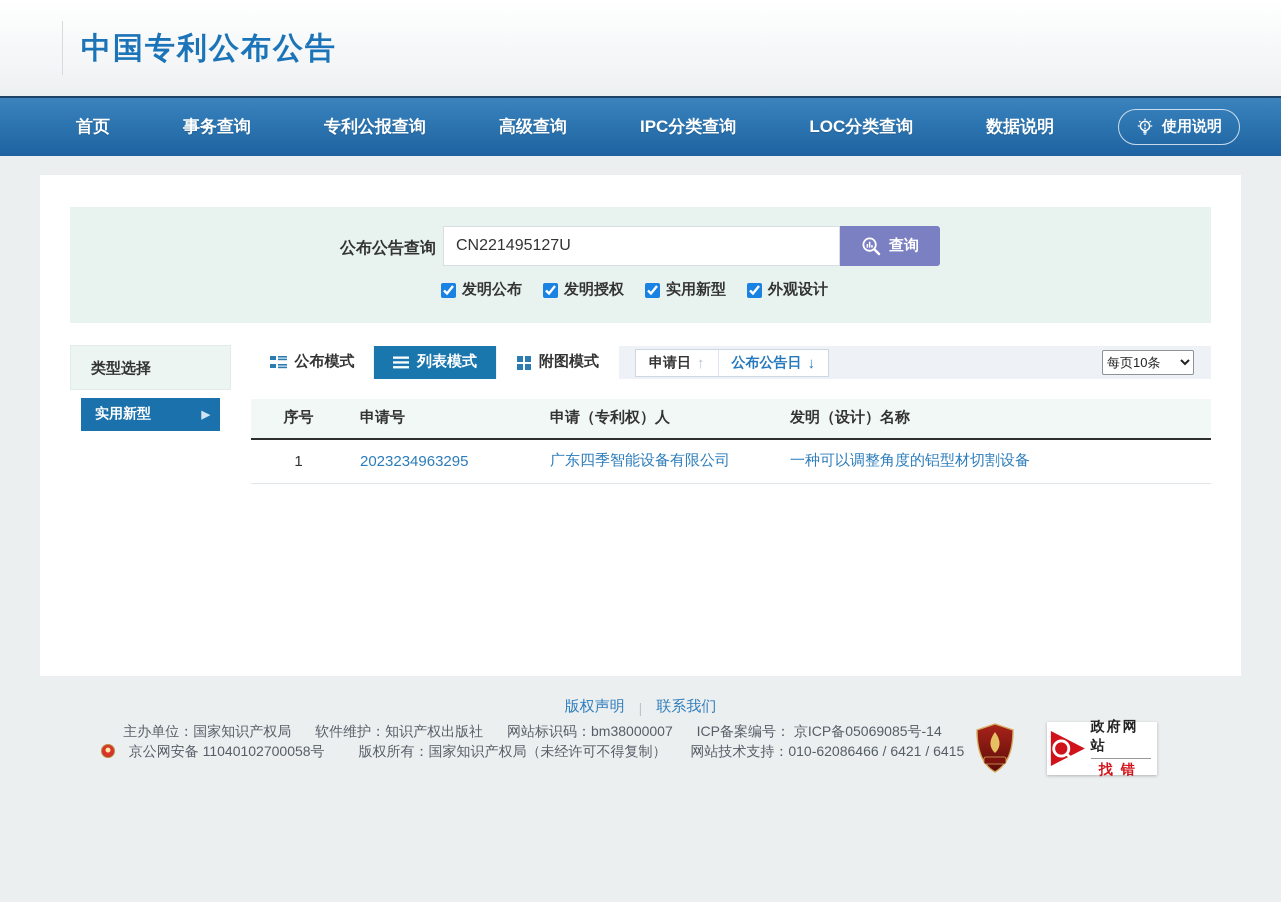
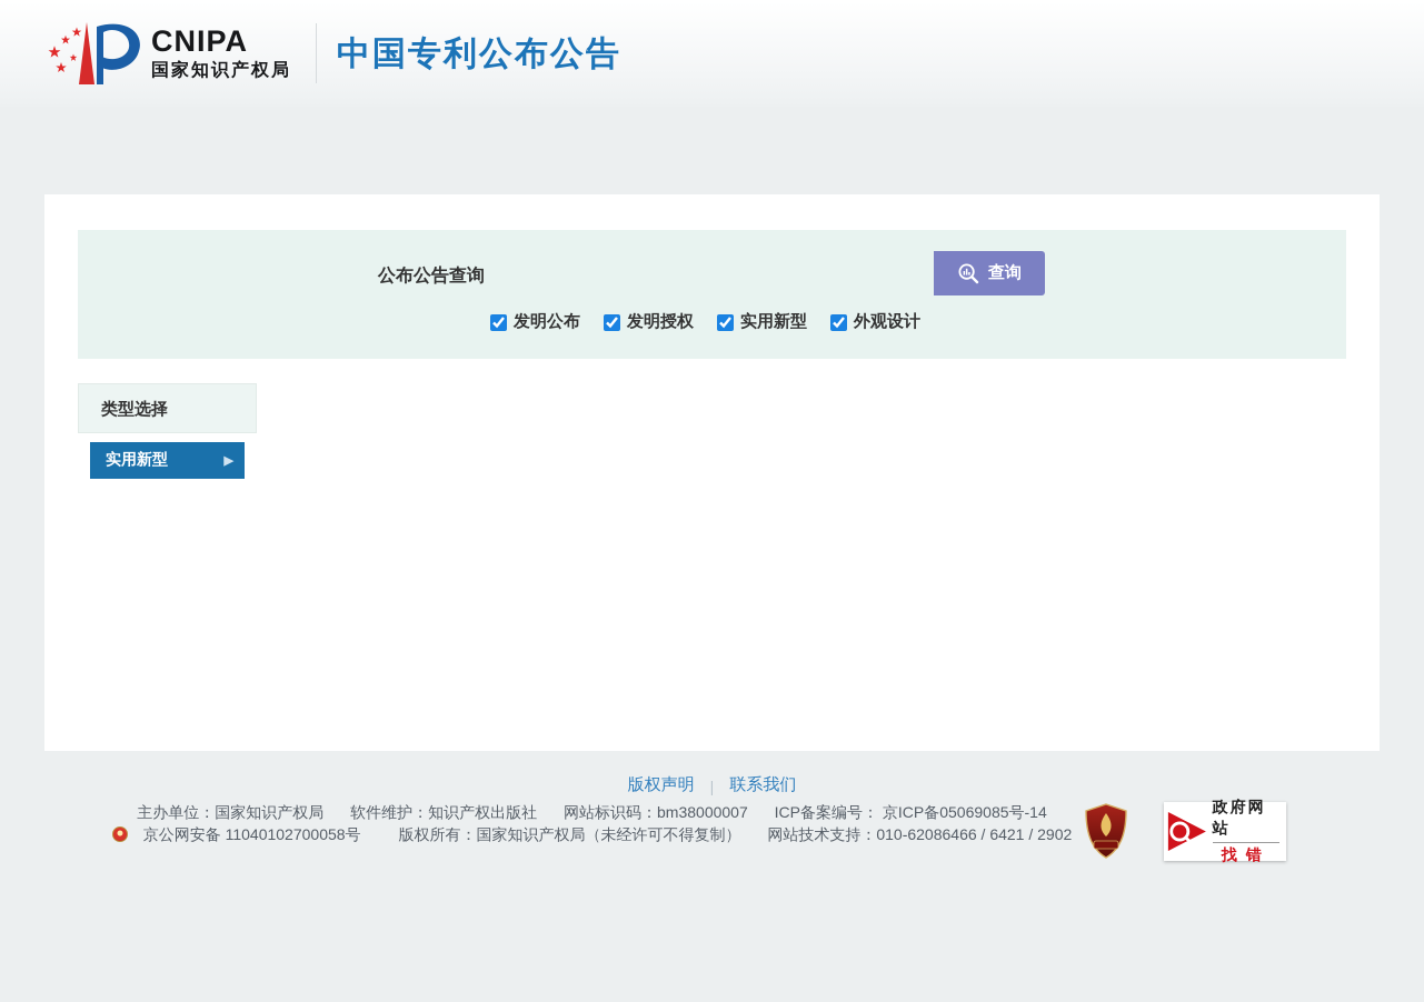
+ CNIPA
+ 国家知识产权局
  中国专利公布公告
- 首页
- 事务查询
- 专利公报查询
- 高级查询
- IPC分类查询
- LOC分类查询
- 数据说明
- 使用说明
  公布公告查询
- CN221495127U
  查询
  发明公布
  发明授权
  实用新型
  外观设计
  类型选择
  实用新型
  ▶
- 公布模式
- 列表模式
- 附图模式
- 申请日
- ↑
- 公布公告日
- ↓
- 每页10条
- 序号	申请号	申请（专利权）人	发明（设计）名称
- 1	2023234963295	广东四季智能设备有限公司	一种可以调整角度的铝型材切割设备
  版权声明
  |
  联系我们
  主办单位：国家知识产权局 软件维护：知识产权出版社 网站标识码：bm38000007 ICP备案编号： 京ICP备05069085号-14
- 京公网安备 11040102700058号 版权所有：国家知识产权局（未经许可不得复制） 网站技术支持：010-62086466 / 6421 / 6415
+ 京公网安备 11040102700058号 版权所有：国家知识产权局（未经许可不得复制） 网站技术支持：010-62086466 / 6421 / 2902
  政府网站
  找错
